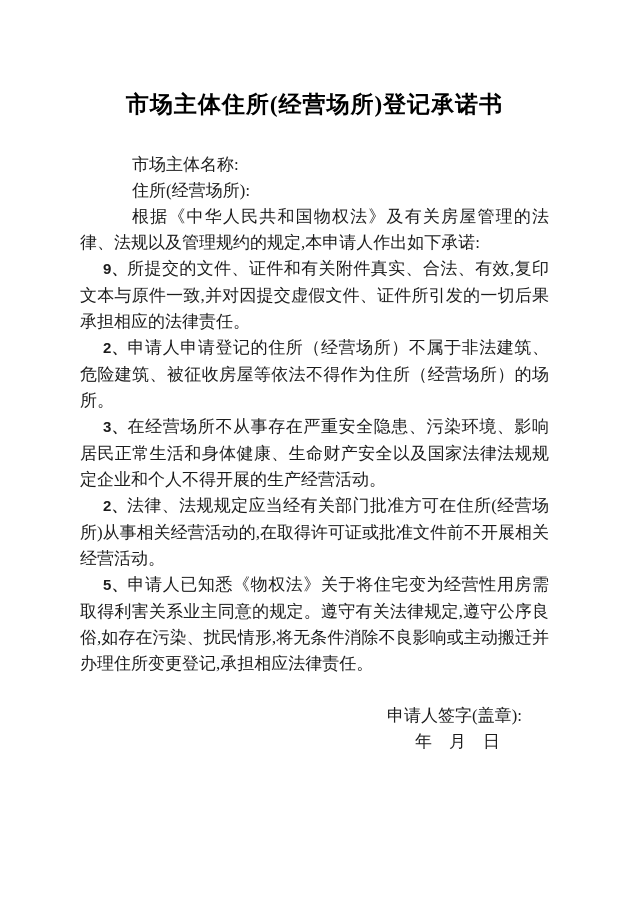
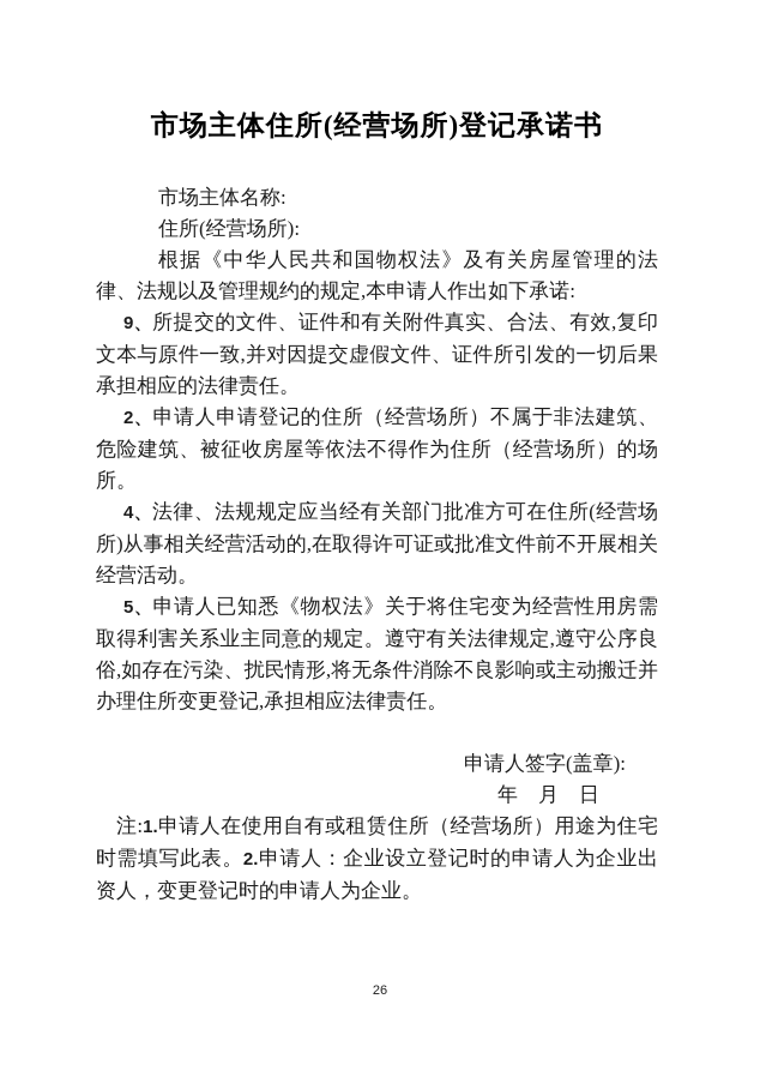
  市场主体住所(经营场所)登记承诺书
  市场主体名称:
  住所(经营场所):
  根据《中华人民共和国物权法》及有关房屋管理的法律、法规以及管理规约的规定,本申请人作出如下承诺:
  9、所提交的文件、证件和有关附件真实、合法、有效,复印文本与原件一致,并对因提交虚假文件、证件所引发的一切后果承担相应的法律责任。
  2、申请人申请登记的住所（经营场所）不属于非法建筑、危险建筑、被征收房屋等依法不得作为住所（经营场所）的场所。
- 3、在经营场所不从事存在严重安全隐患、污染环境、影响居民正常生活和身体健康、生命财产安全以及国家法律法规规定企业和个人不得开展的生产经营活动。
- 2、法律、法规规定应当经有关部门批准方可在住所(经营场所)从事相关经营活动的,在取得许可证或批准文件前不开展相关经营活动。
+ 4、法律、法规规定应当经有关部门批准方可在住所(经营场所)从事相关经营活动的,在取得许可证或批准文件前不开展相关经营活动。
  5、申请人已知悉《物权法》关于将住宅变为经营性用房需取得利害关系业主同意的规定。遵守有关法律规定,遵守公序良俗,如存在污染、扰民情形,将无条件消除不良影响或主动搬迁并办理住所变更登记,承担相应法律责任。
  申请人签字(盖章):
  年 月 日
+ 注:1.申请人在使用自有或租赁住所（经营场所）用途为住宅时需填写此表。2.申请人：企业设立登记时的申请人为企业出资人，变更登记时的申请人为企业。
+ 26
